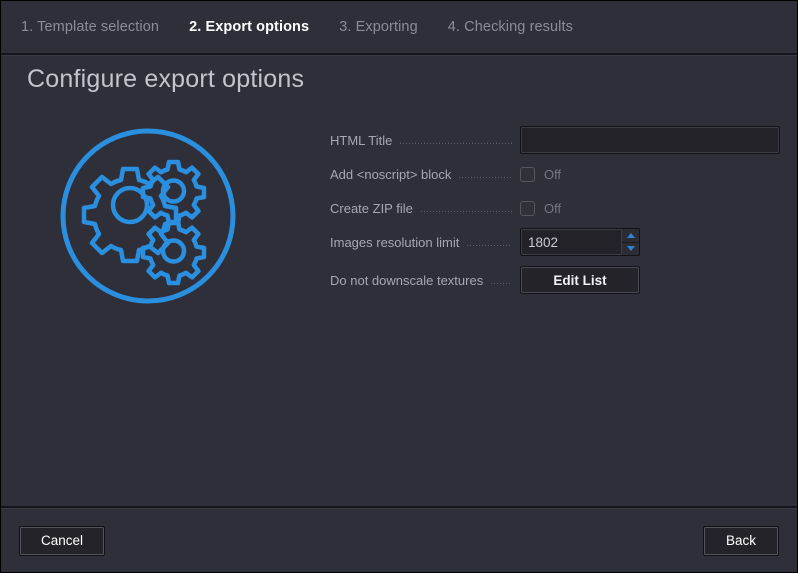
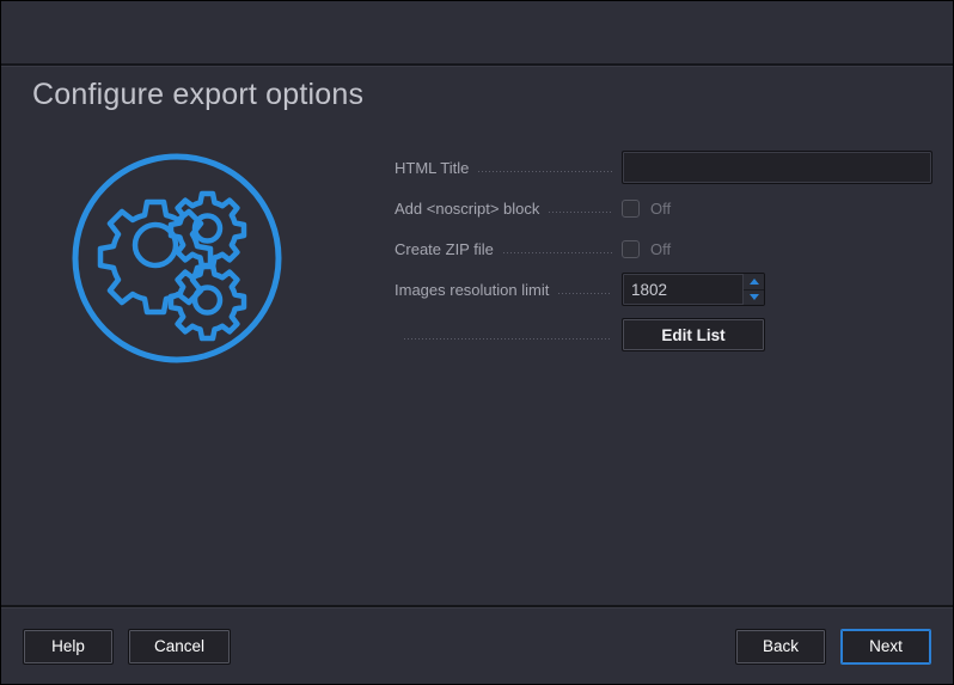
- 1. Template selection
- 2. Export options
- 3. Exporting
- 4. Checking results
  Configure export options
  HTML Title
  Add <noscript> block
  Off
  Create ZIP file
  Off
  Images resolution limit
  1802
- Do not downscale textures
  Edit List
+ Help
  Cancel
  Back
+ Next
